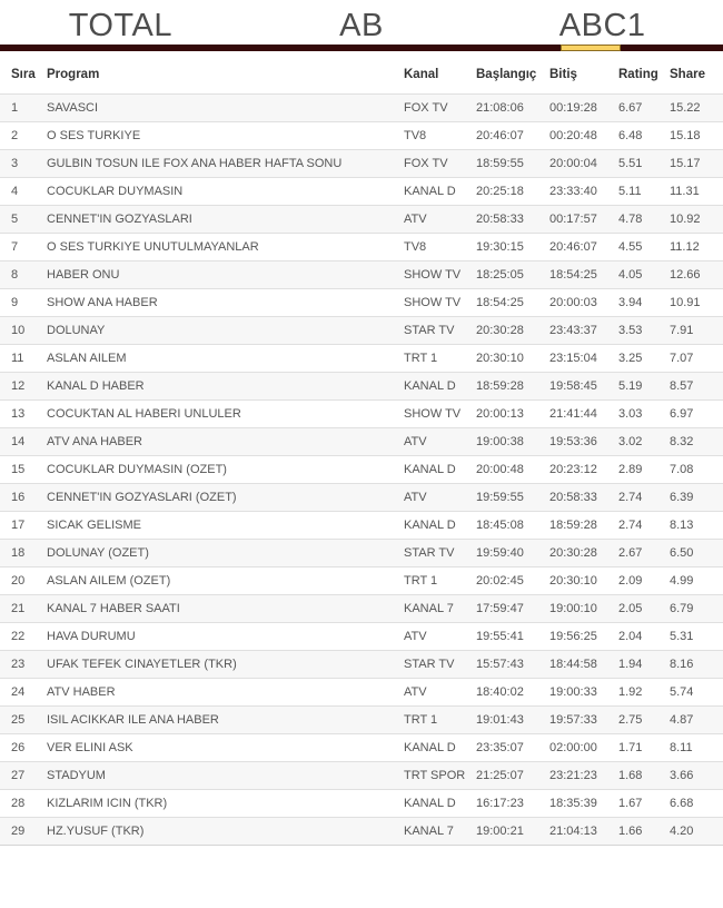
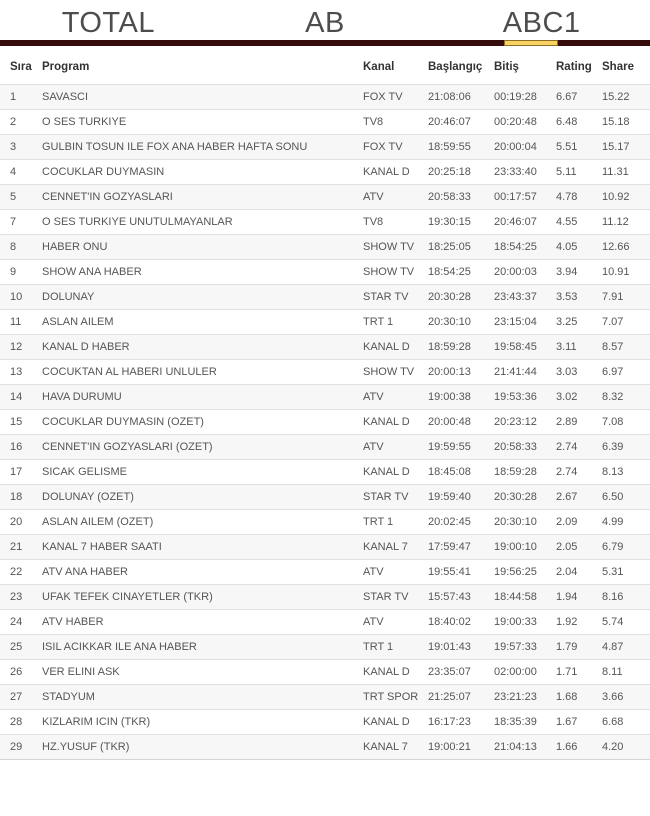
  TOTAL
  AB
  ABC1
  Sıra	Program	Kanal	Başlangıç	Bitiş	Rating	Share
  1	SAVASCI	FOX TV	21:08:06	00:19:28	6.67	15.22
  2	O SES TURKIYE	TV8	20:46:07	00:20:48	6.48	15.18
  3	GULBIN TOSUN ILE FOX ANA HABER HAFTA SONU	FOX TV	18:59:55	20:00:04	5.51	15.17
  4	COCUKLAR DUYMASIN	KANAL D	20:25:18	23:33:40	5.11	11.31
  5	CENNET'IN GOZYASLARI	ATV	20:58:33	00:17:57	4.78	10.92
  7	O SES TURKIYE UNUTULMAYANLAR	TV8	19:30:15	20:46:07	4.55	11.12
  8	HABER ONU	SHOW TV	18:25:05	18:54:25	4.05	12.66
  9	SHOW ANA HABER	SHOW TV	18:54:25	20:00:03	3.94	10.91
  10	DOLUNAY	STAR TV	20:30:28	23:43:37	3.53	7.91
  11	ASLAN AILEM	TRT 1	20:30:10	23:15:04	3.25	7.07
- 12	KANAL D HABER	KANAL D	18:59:28	19:58:45	5.19	8.57
+ 12	KANAL D HABER	KANAL D	18:59:28	19:58:45	3.11	8.57
  13	COCUKTAN AL HABERI UNLULER	SHOW TV	20:00:13	21:41:44	3.03	6.97
- 14	ATV ANA HABER	ATV	19:00:38	19:53:36	3.02	8.32
+ 14	HAVA DURUMU	ATV	19:00:38	19:53:36	3.02	8.32
  15	COCUKLAR DUYMASIN (OZET)	KANAL D	20:00:48	20:23:12	2.89	7.08
  16	CENNET'IN GOZYASLARI (OZET)	ATV	19:59:55	20:58:33	2.74	6.39
  17	SICAK GELISME	KANAL D	18:45:08	18:59:28	2.74	8.13
  18	DOLUNAY (OZET)	STAR TV	19:59:40	20:30:28	2.67	6.50
  20	ASLAN AILEM (OZET)	TRT 1	20:02:45	20:30:10	2.09	4.99
  21	KANAL 7 HABER SAATI	KANAL 7	17:59:47	19:00:10	2.05	6.79
- 22	HAVA DURUMU	ATV	19:55:41	19:56:25	2.04	5.31
+ 22	ATV ANA HABER	ATV	19:55:41	19:56:25	2.04	5.31
  23	UFAK TEFEK CINAYETLER (TKR)	STAR TV	15:57:43	18:44:58	1.94	8.16
  24	ATV HABER	ATV	18:40:02	19:00:33	1.92	5.74
- 25	ISIL ACIKKAR ILE ANA HABER	TRT 1	19:01:43	19:57:33	2.75	4.87
+ 25	ISIL ACIKKAR ILE ANA HABER	TRT 1	19:01:43	19:57:33	1.79	4.87
  26	VER ELINI ASK	KANAL D	23:35:07	02:00:00	1.71	8.11
  27	STADYUM	TRT SPOR	21:25:07	23:21:23	1.68	3.66
  28	KIZLARIM ICIN (TKR)	KANAL D	16:17:23	18:35:39	1.67	6.68
  29	HZ.YUSUF (TKR)	KANAL 7	19:00:21	21:04:13	1.66	4.20
